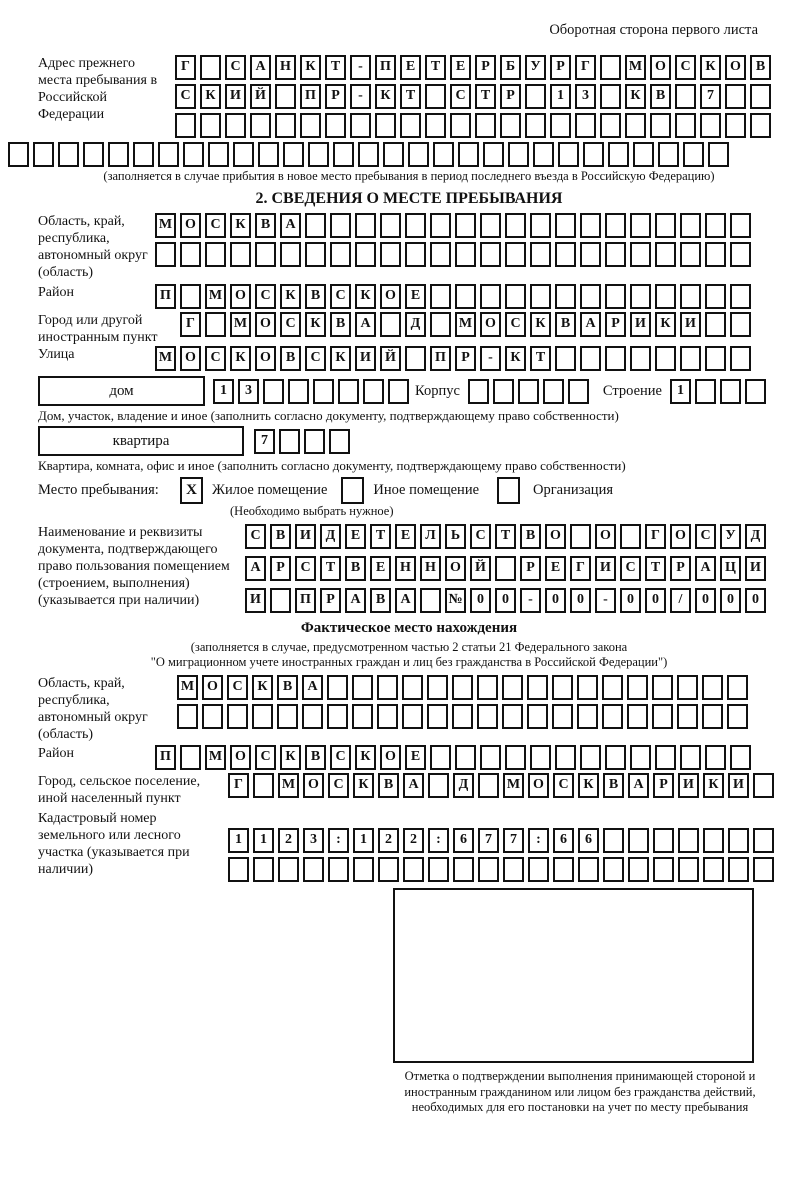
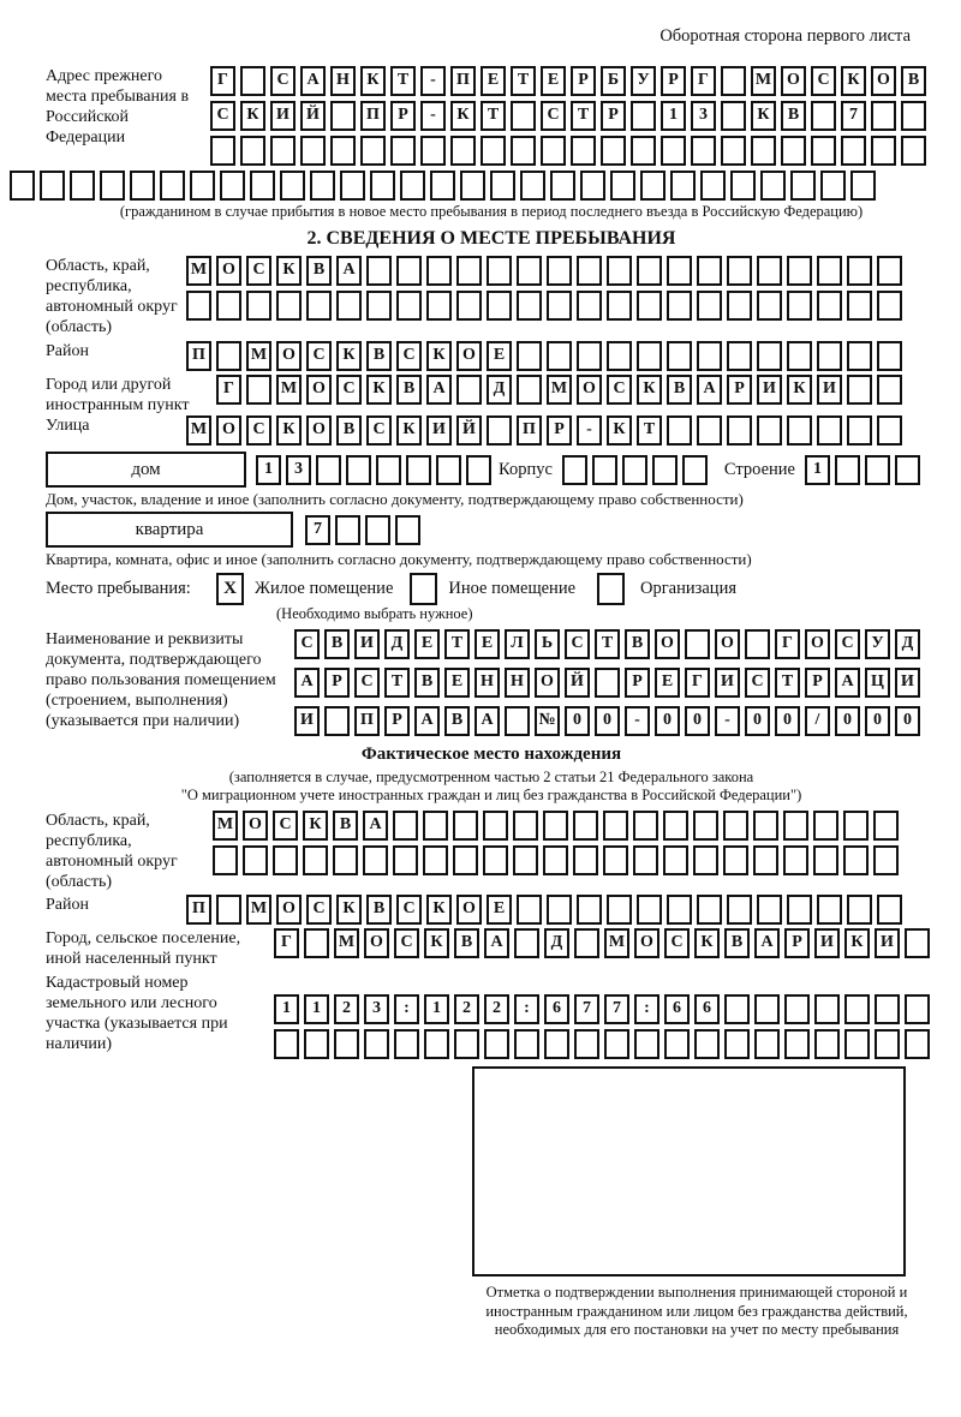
  Оборотная сторона первого листа
  Адрес прежнего места пребывания в Российской Федерации
  Г С А Н К Т - П Е Т Е Р Б У Р Г М О С К О В
  С К И Й П Р - К Т С Т Р 1 3 К В 7
- (заполняется в случае прибытия в новое место пребывания в период последнего въезда в Российскую Федерацию)
+ (гражданином в случае прибытия в новое место пребывания в период последнего въезда в Российскую Федерацию)
  2. СВЕДЕНИЯ О МЕСТЕ ПРЕБЫВАНИЯ
  Область, край, республика, автономный округ (область)
  М О С К В А
  Район
  П М О С К В С К О Е
  Город или другой иностранным пункт
  Г М О С К В А Д М О С К В А Р И К И
  Улица
  М О С К О В С К И Й П Р - К Т
  дом
  1 3
  Корпус
  Строение
  1
  Дом, участок, владение и иное (заполнить согласно документу, подтверждающему право собственности)
  квартира
  7
  Квартира, комната, офис и иное (заполнить согласно документу, подтверждающему право собственности)
  Место пребывания:
  X
  Жилое помещение
  Иное помещение
  Организация
  (Необходимо выбрать нужное)
  Наименование и реквизиты документа, подтверждающего право пользования помещением (строением, выполнения) (указывается при наличии)
  С В И Д Е Т Е Л Ь С Т В О О Г О С У Д
  А Р С Т В Е Н Н О Й Р Е Г И С Т Р А Ц И
  И П Р А В А № 0 0 - 0 0 - 0 0 / 0 0 0
  Фактическое место нахождения
  (заполняется в случае, предусмотренном частью 2 статьи 21 Федерального закона
  "О миграционном учете иностранных граждан и лиц без гражданства в Российской Федерации")
  Область, край, республика, автономный округ (область)
  М О С К В А
  Район
  П М О С К В С К О Е
  Город, сельское поселение, иной населенный пункт
  Г М О С К В А Д М О С К В А Р И К И
  Кадастровый номер земельного или лесного участка (указывается при наличии)
  1 1 2 3 : 1 2 2 : 6 7 7 : 6 6
  Отметка о подтверждении выполнения принимающей стороной и иностранным гражданином или лицом без гражданства действий, необходимых для его постановки на учет по месту пребывания
